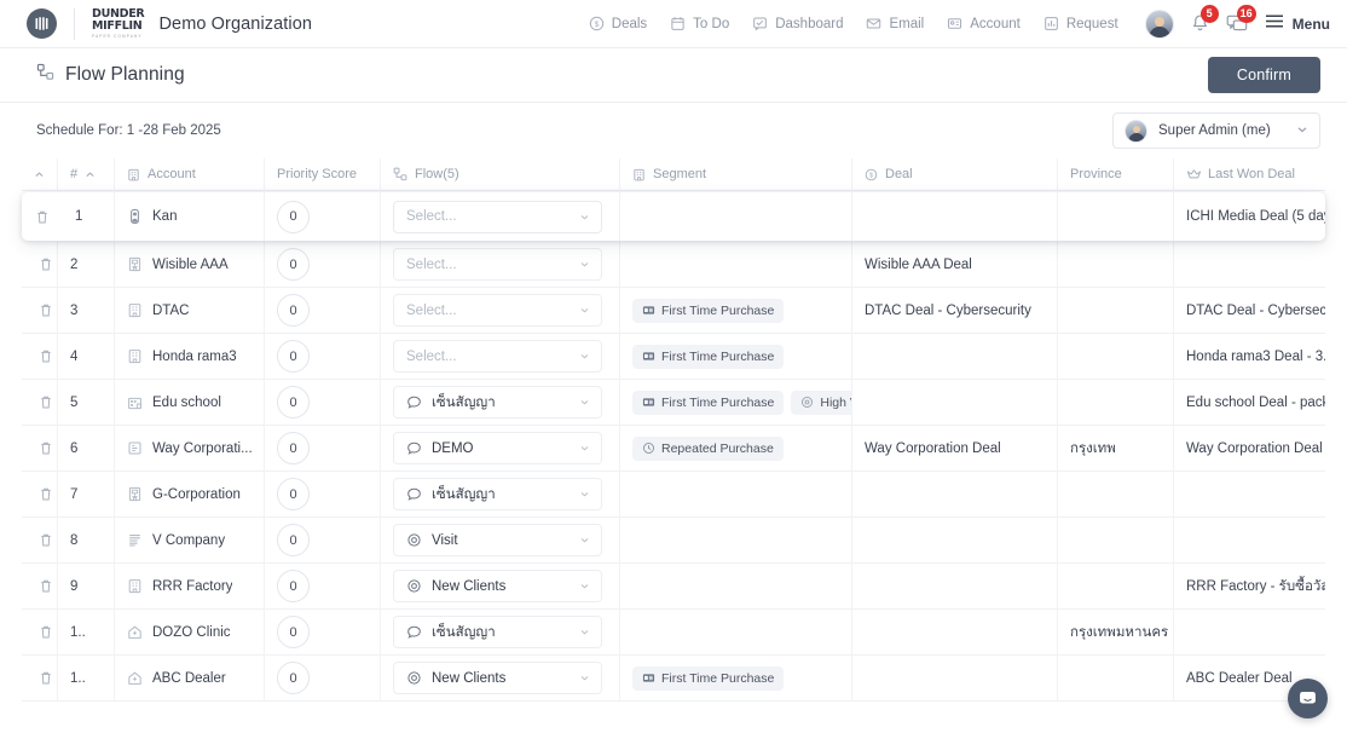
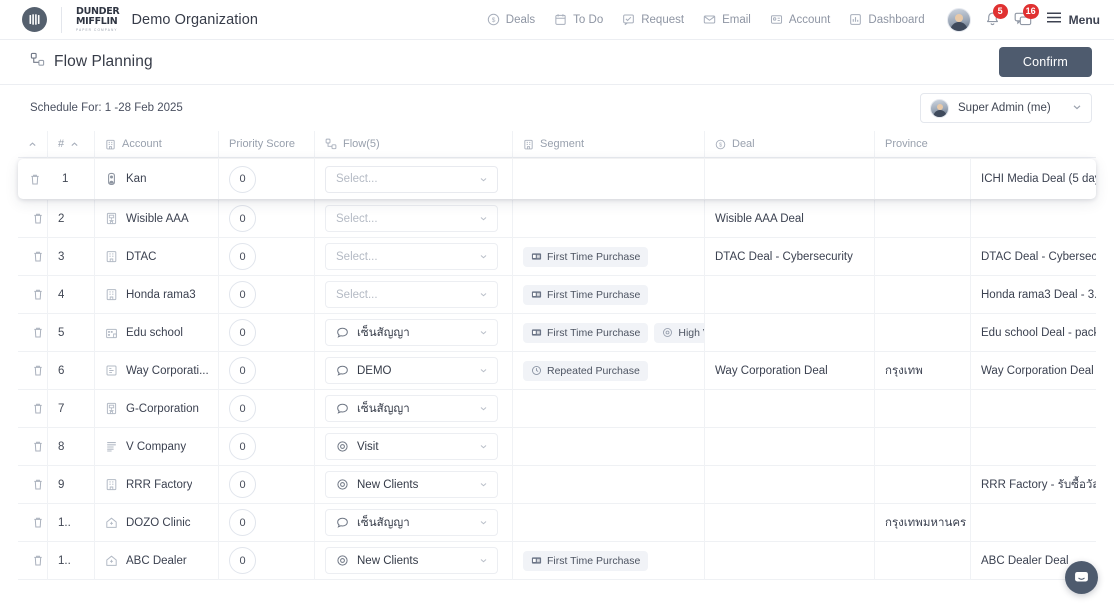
  DUNDER
  MIFFLIN
  Demo Organization
  Deals
  To Do
- Dashboard
+ Request
  Email
  Account
- Request
+ Dashboard
  5
  16
  Menu
  Flow Planning
  Confirm
  Schedule For: 1 -28 Feb 2025
  Super Admin (me)
  #
  Account
  Priority Score
  Flow(5)
  Segment
  Deal
  Province
- Last Won Deal
  1
  Kan
  0
  Select...
  ICHI Media Deal (5 da
  2
  Wisible AAA
  0
  Select...
  Wisible AAA Deal
  3
  DTAC
  0
  Select...
  First Time Purchase
  DTAC Deal - Cybersecurity
  DTAC Deal - Cybersec
  4
  Honda rama3
  0
  Select...
  First Time Purchase
  Honda rama3 Deal - 3.
  5
  Edu school
  0
  เซ็นสัญญา
  First Time Purchase
  Edu school Deal - pac
  6
  Way Corporati...
  0
  DEMO
  Repeated Purchase
  Way Corporation Deal
  กรุงเทพ
  Way Corporation Deal
  7
  G-Corporation
  0
  เซ็นสัญญา
  8
  V Company
  0
  Visit
  9
  RRR Factory
  0
  New Clients
  RRR Factory - รับซื้อวัส
  1..
  DOZO Clinic
  0
  เซ็นสัญญา
  กรุงเทพมหานคร
  1..
  ABC Dealer
  0
  New Clients
  First Time Purchase
  ABC Dealer Deal
